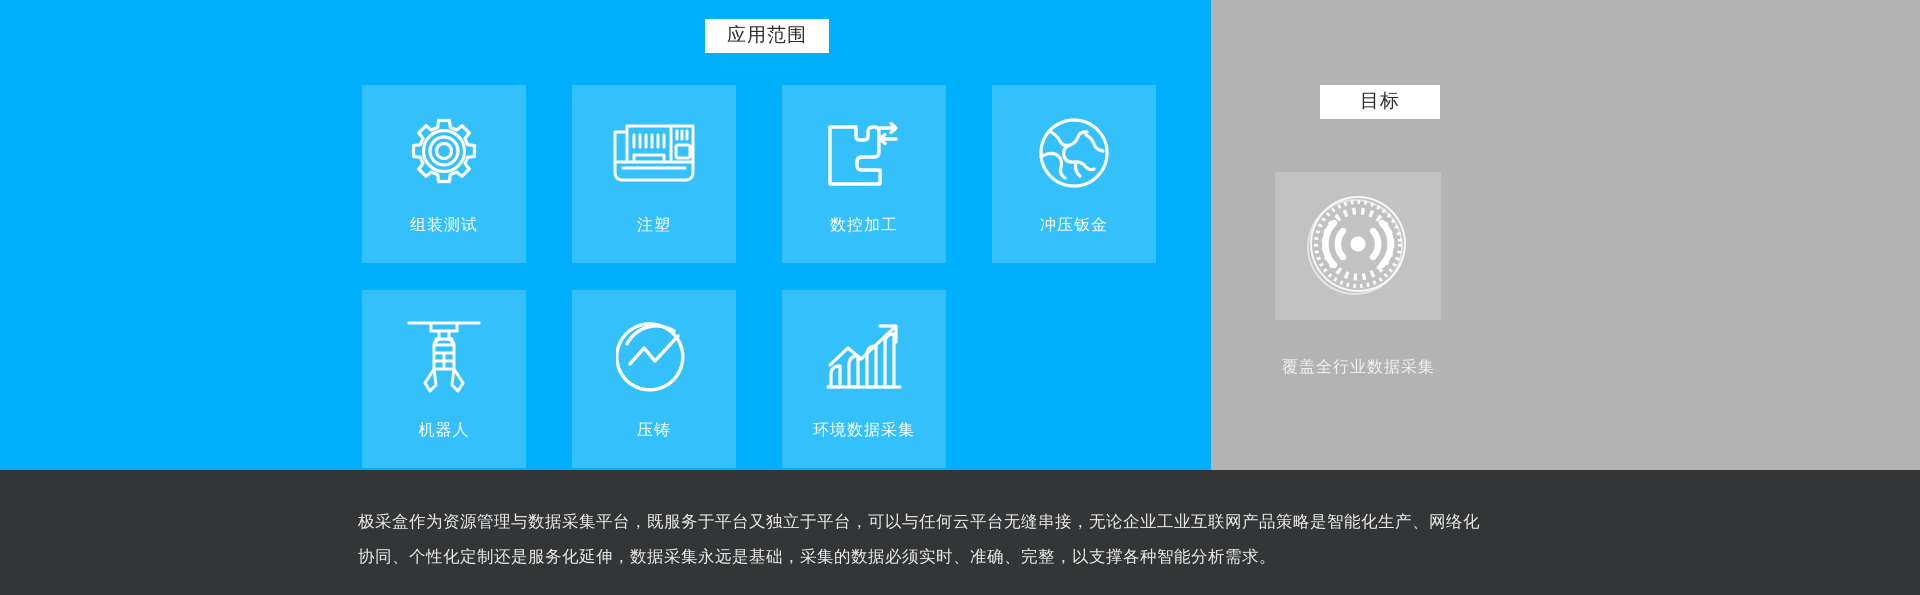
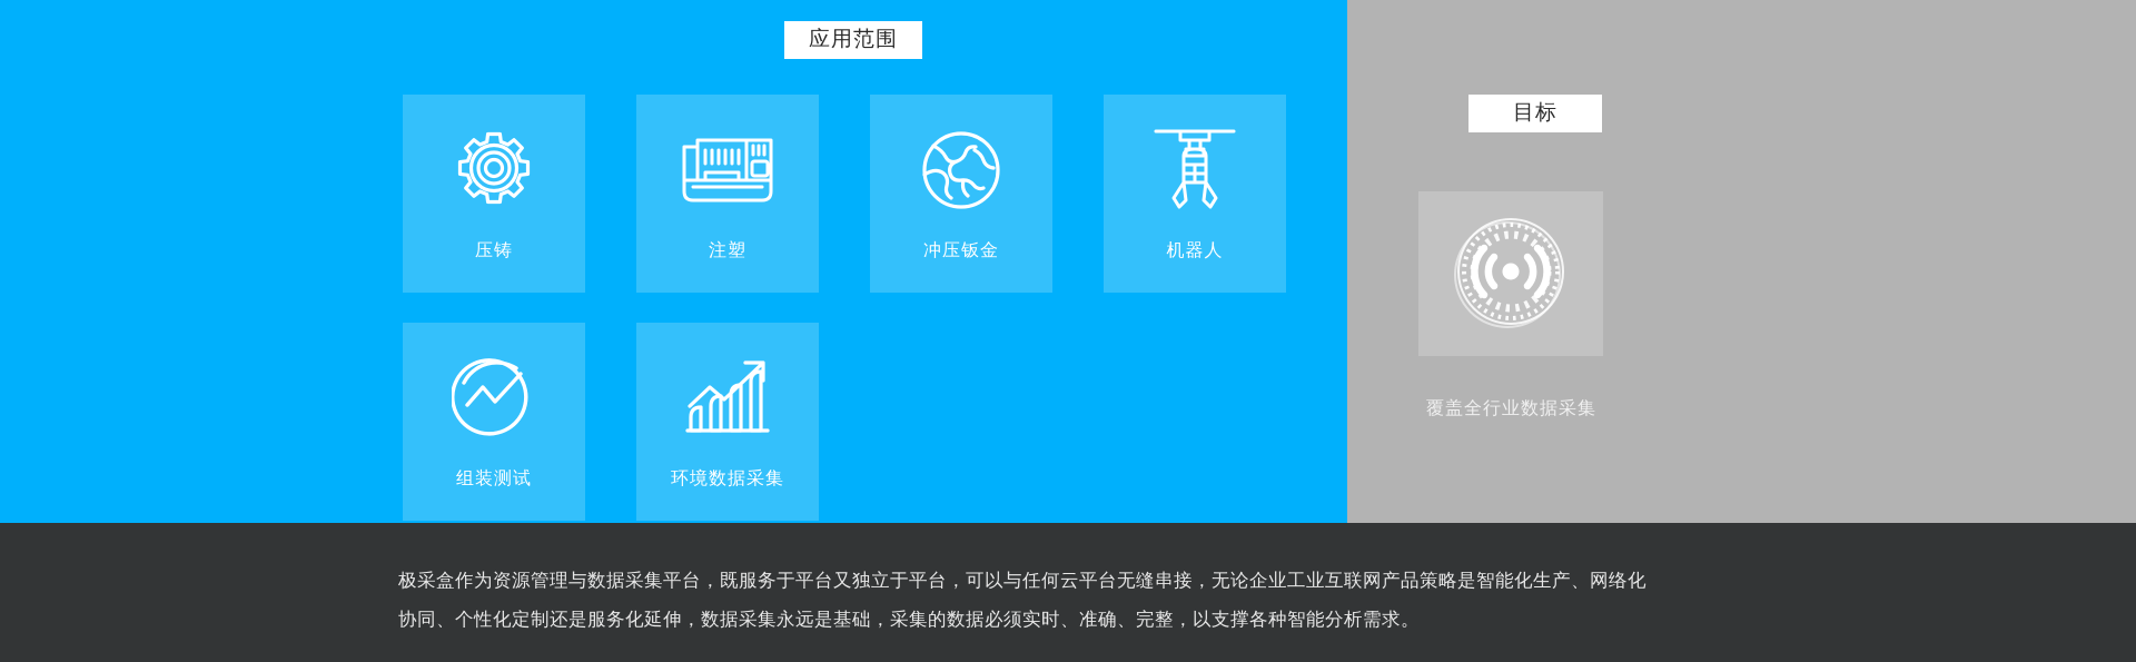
  应用范围
- 组装测试
+ 压铸
  注塑
- 数控加工
  冲压钣金
  机器人
- 压铸
+ 组装测试
  环境数据采集
  目标
  覆盖全行业数据采集
  极采盒作为资源管理与数据采集平台，既服务于平台又独立于平台，可以与任何云平台无缝串接，无论企业工业互联网产品策略是智能化生产、网络化
  协同、个性化定制还是服务化延伸，数据采集永远是基础，采集的数据必须实时、准确、完整，以支撑各种智能分析需求。
